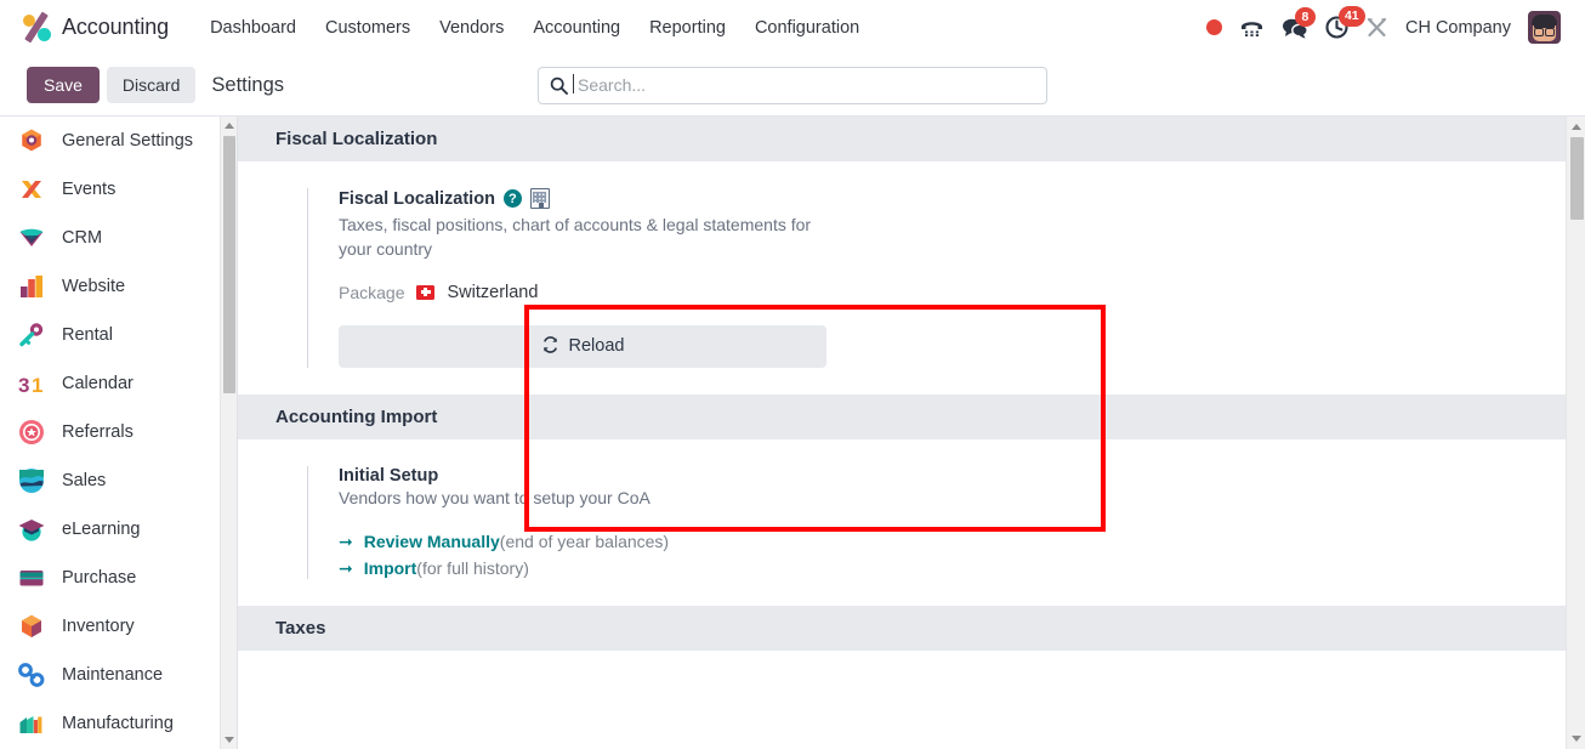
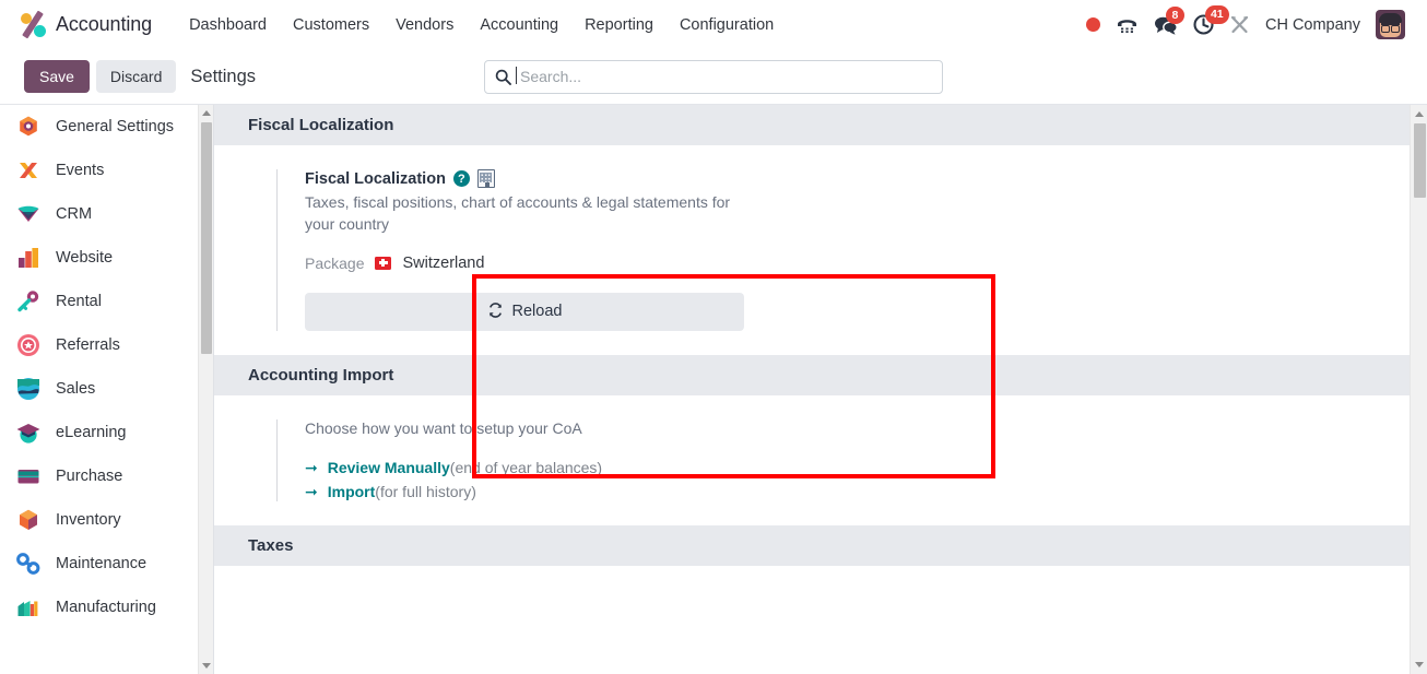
  Accounting
  Dashboard
  Customers
  Vendors
  Accounting
  Reporting
  Configuration
  8
  41
  CH Company
  Save
  Discard
  Settings
  Search...
  General Settings
  Events
  CRM
  Website
  Rental
- 3
- 1
- Calendar
  Referrals
  Sales
  eLearning
  Purchase
  Inventory
  Maintenance
  Manufacturing
  Fiscal Localization
  Fiscal Localization
  ?
  Taxes, fiscal positions, chart of accounts & legal statements for your country
  Package
  Switzerland
  Reload
  Accounting Import
- Initial Setup
- Vendors how you want to setup your CoA
+ Choose how you want to setup your CoA
  ➞
  Review Manually(end of year balances)
  ➞
  Import(for full history)
  Taxes
